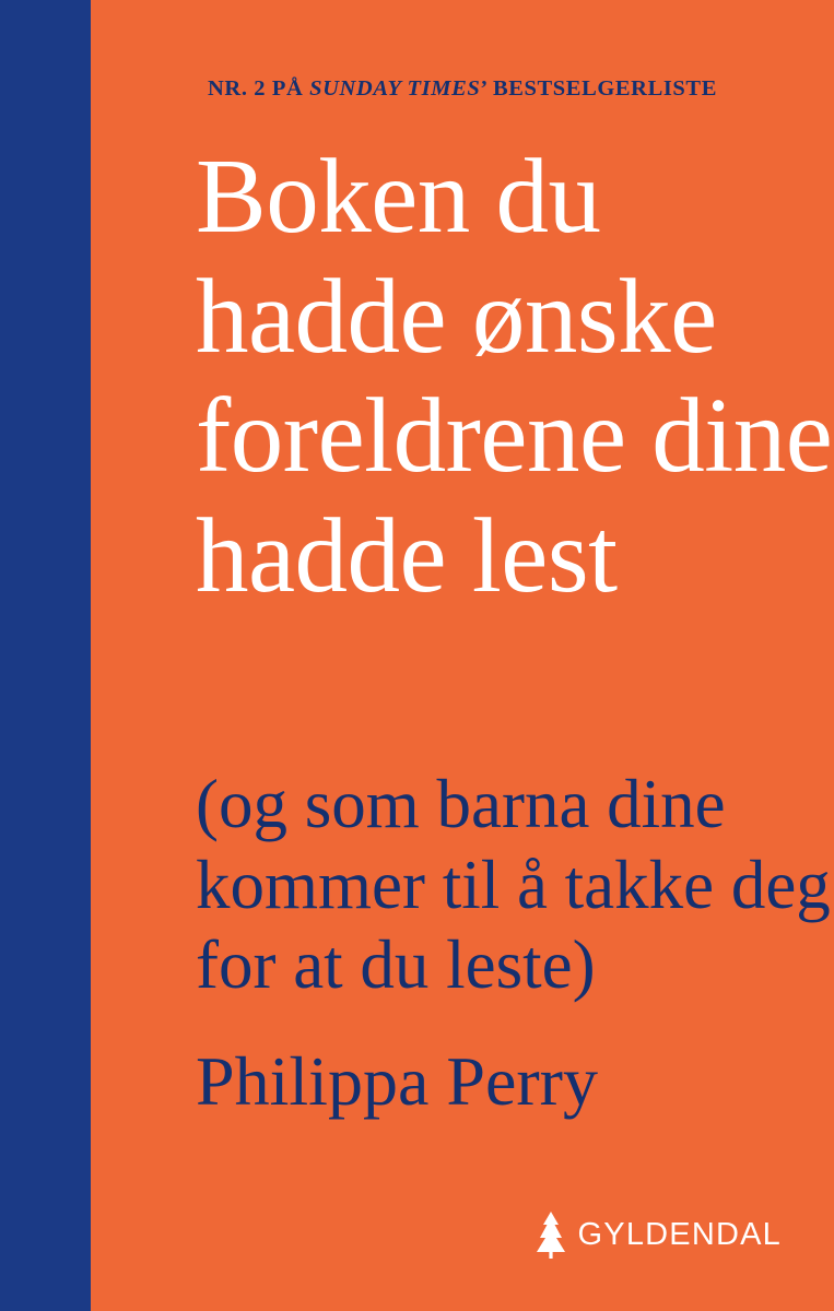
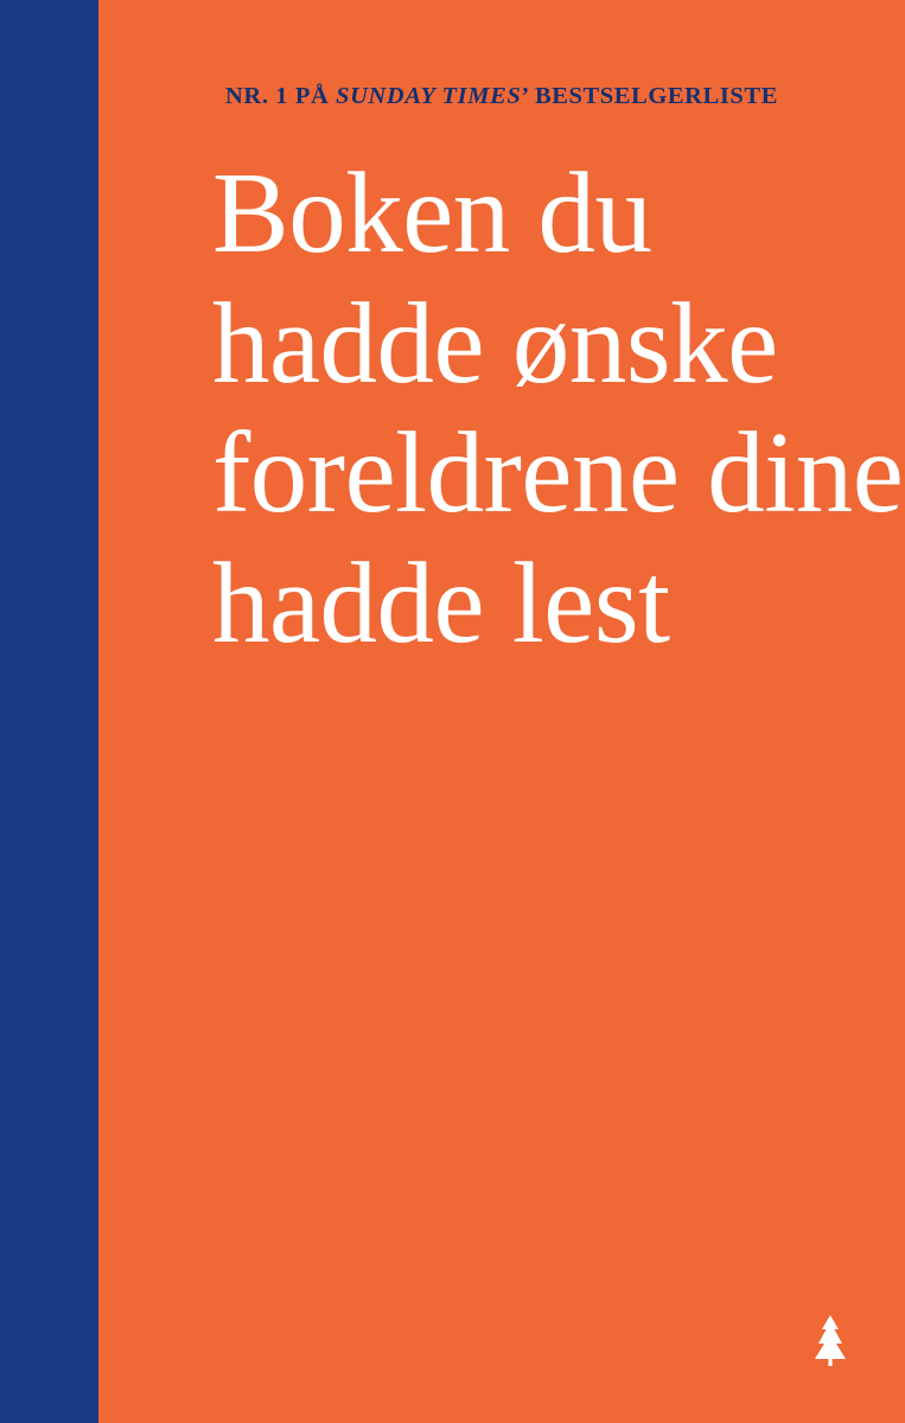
- NR. 2 PÅ SUNDAY TIMES’ BESTSELGERLISTE
+ NR. 1 PÅ SUNDAY TIMES’ BESTSELGERLISTE
  Boken du hadde ønske foreldrene dine hadde lest
- (og som barna dine kommer til å takke deg for at du leste)
- Philippa Perry
- GYLDENDAL
